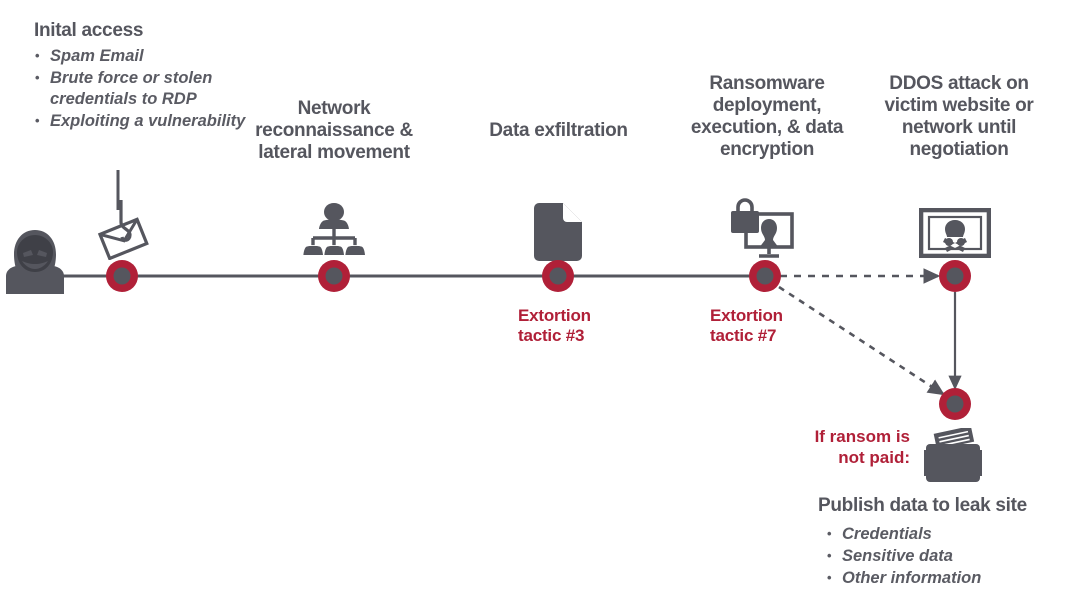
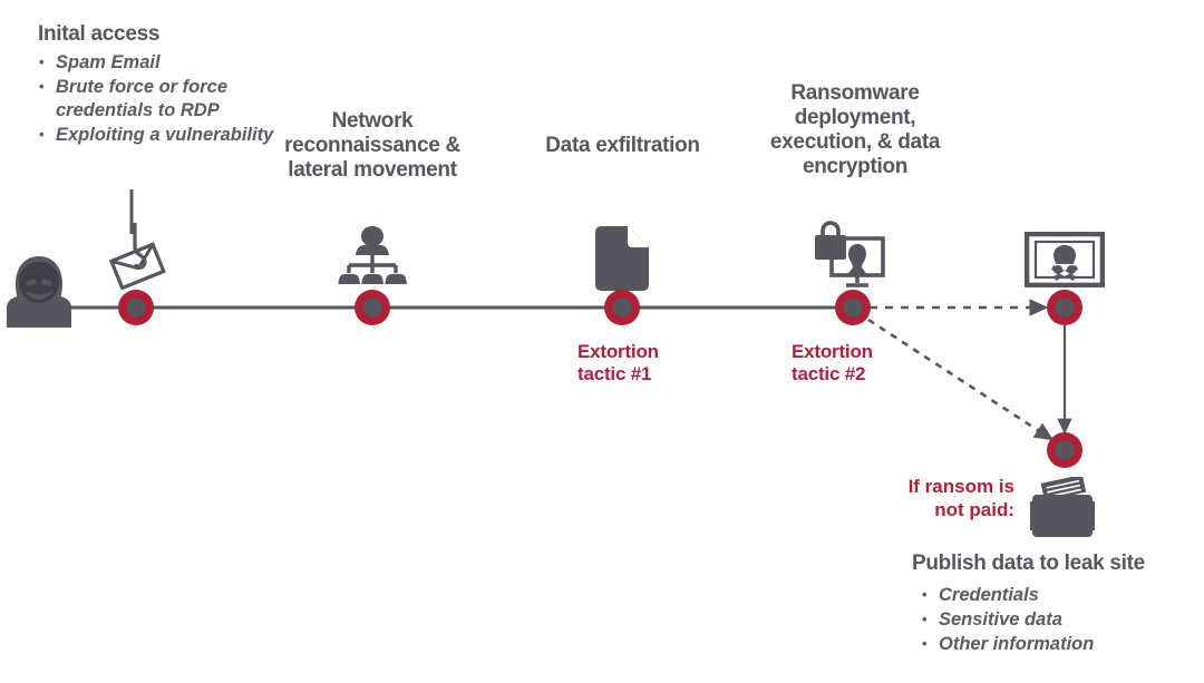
  Inital access
  Spam Email
- Brute force or stolen credentials to RDP
+ Brute force or force credentials to RDP
  Exploiting a vulnerability
  Network reconnaissance & lateral movement
  Data exfiltration
  Ransomware deployment, execution, & data encryption
- DDOS attack on victim website or network until negotiation
- Extortion tactic #3
+ Extortion tactic #1
- Extortion tactic #7
+ Extortion tactic #2
  If ransom is not paid:
  Publish data to leak site
  Credentials
  Sensitive data
  Other information
